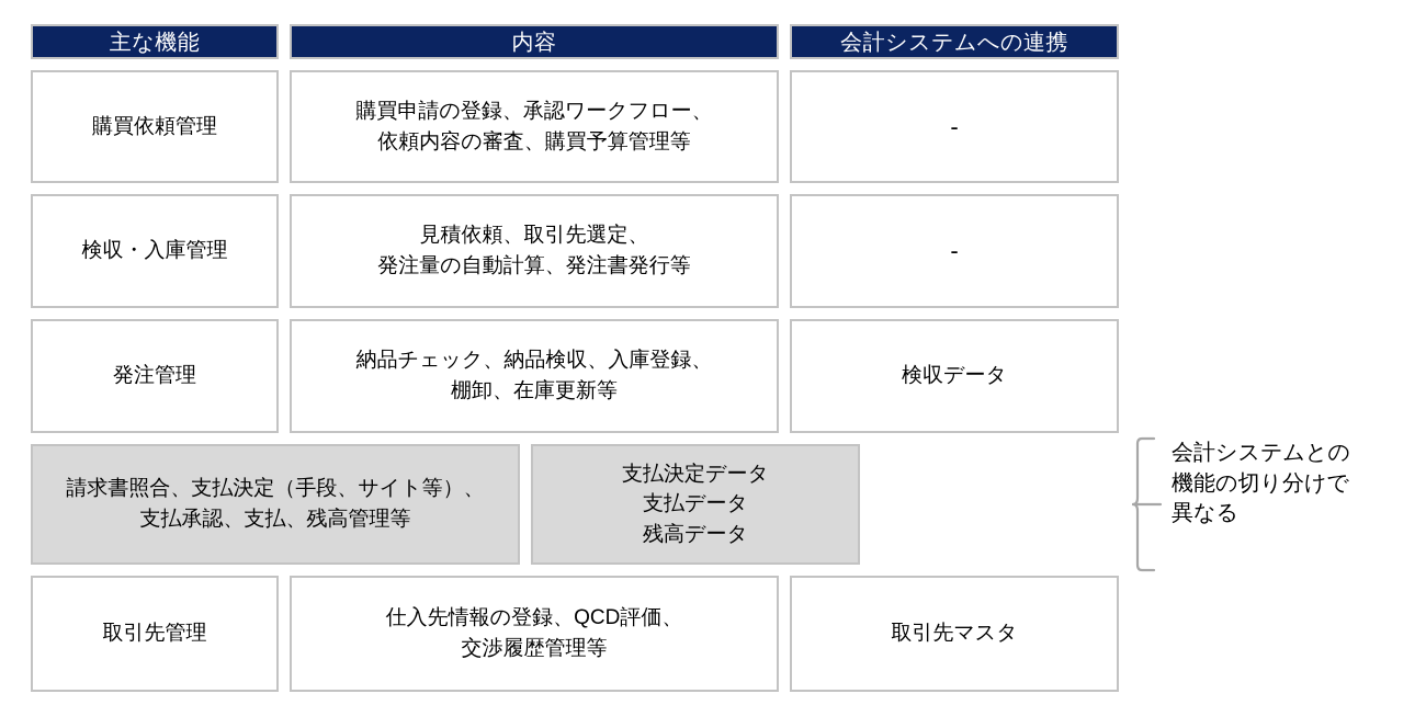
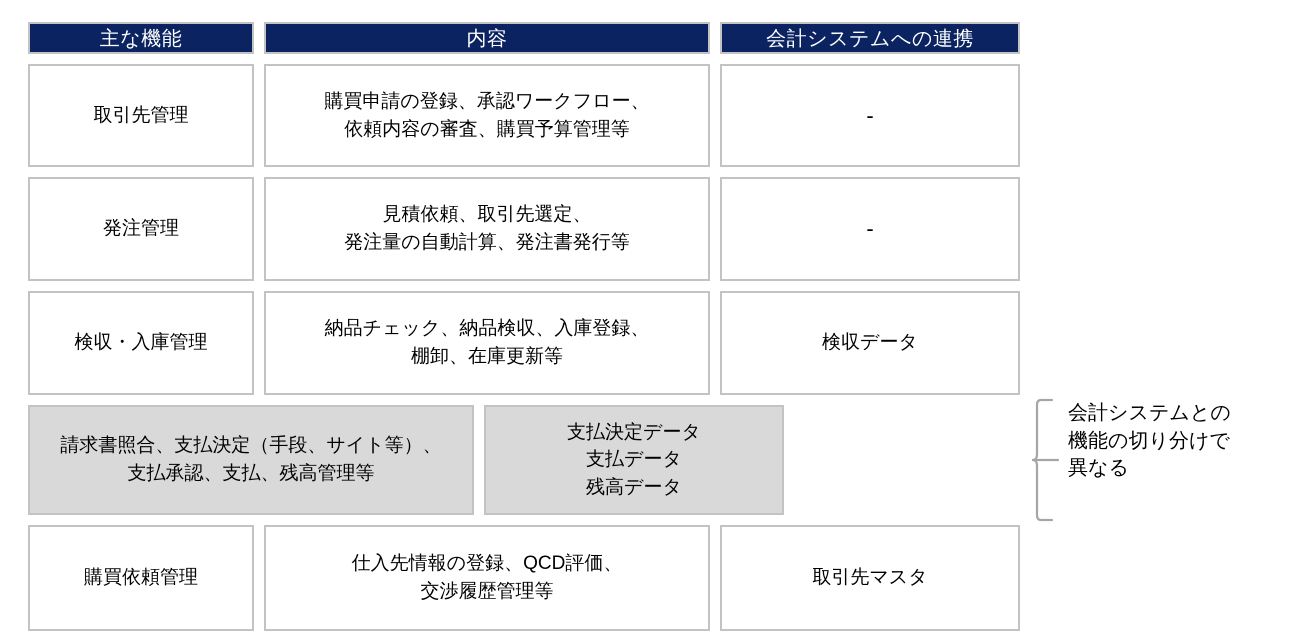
  主な機能
  内容
  会計システムへの連携
- 購買依頼管理
+ 取引先管理
  購買申請の登録、承認ワークフロー、
  依頼内容の審査、購買予算管理等
  -
- 検収・入庫管理
+ 発注管理
  見積依頼、取引先選定、
  発注量の自動計算、発注書発行等
  -
- 発注管理
+ 検収・入庫管理
  納品チェック、納品検収、入庫登録、
  棚卸、在庫更新等
  検収データ
  請求書照合、支払決定（手段、サイト等）、
  支払承認、支払、残高管理等
  支払決定データ
  支払データ
  残高データ
- 取引先管理
+ 購買依頼管理
  仕入先情報の登録、QCD評価、
  交渉履歴管理等
  取引先マスタ
  会計システムとの
  機能の切り分けで
  異なる
